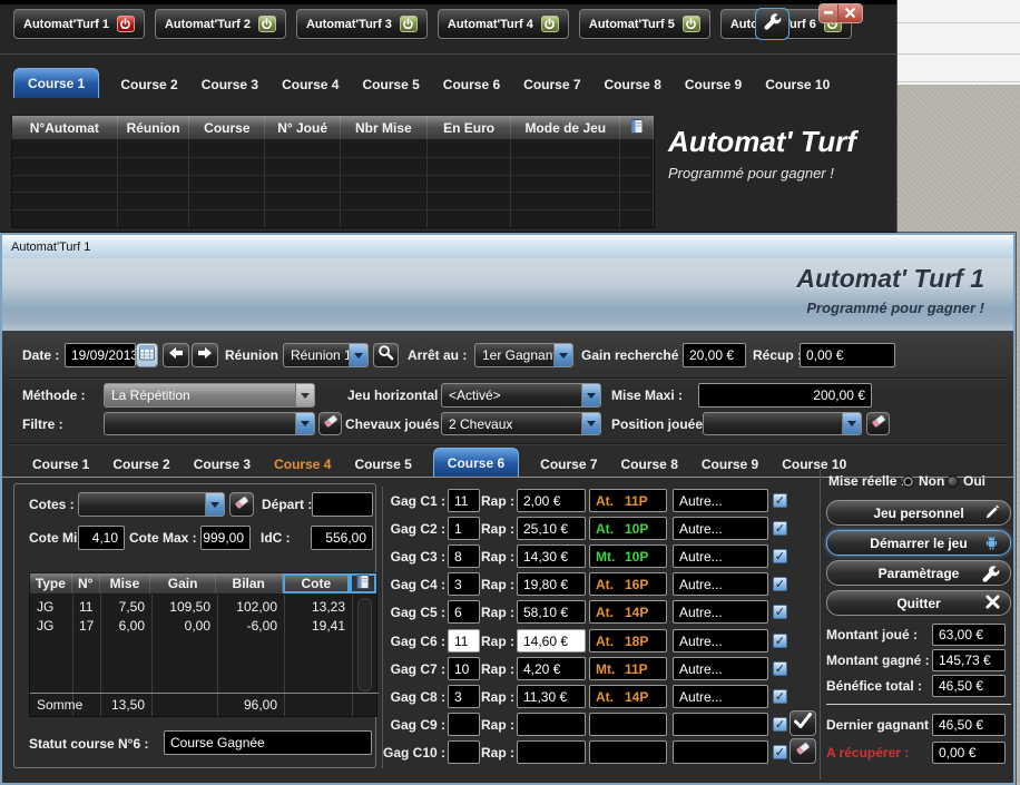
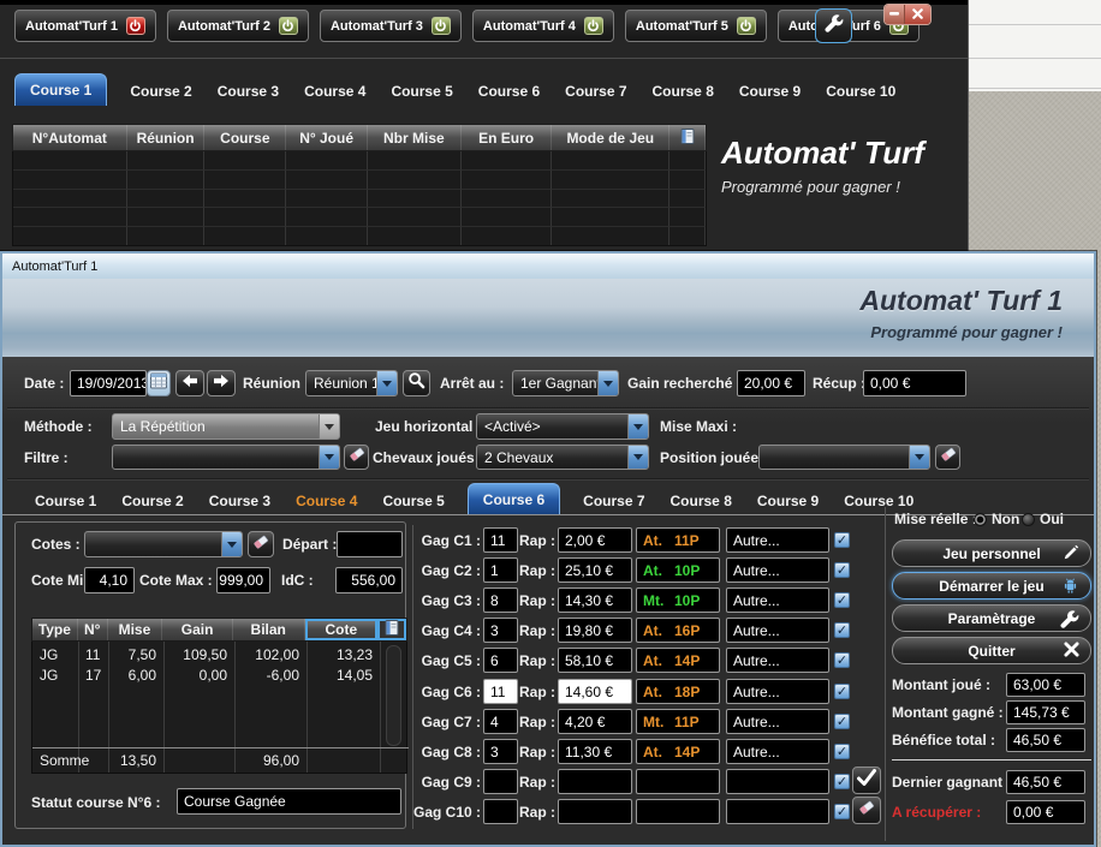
  Automat'Turf 1
  Automat'Turf 2
  Automat'Turf 3
  Automat'Turf 4
  Automat'Turf 5
  Course 1
  Course 2
  Course 3
  Course 4
  Course 5
  Course 6
  Course 7
  Course 8
  Course 9
  Course 10
  N°Automat
  Réunion
  Course
  N° Joué
  Nbr Mise
  En Euro
  Mode de Jeu
  Automat' Turf
  Programmé pour gagner !
  Automat'Turf 1
  Automat' Turf 1
  Programmé pour gagner !
  Date :
  19/09/2013
  Réunion
  Réunion
  Arrêt au :
  1er Gagnan
  Gain recherché
  20,00 €
  Récup
  0,00 €
  Méthode :
  La Répétition
  Jeu horizontal
  <Activé>
  Mise Maxi :
- 200,00 €
  Filtre :
  Chevaux joués
  2 Chevaux
  Position jouée
  Course 1
  Course 2
  Course 3
  Course 4
  Course 5
  Course 6
  Course 7
  Course 8
  Course 9
  Course 10
  Cotes :
  Départ :
  Cote Mi
  4,10
  Cote Max :
  999,00
  IdC :
  556,00
  Type
  N°
  Mise
  Gain
  Bilan
  Cote
  JG
  11
  7,50
  109,50
  102,00
  13,23
  JG
  17
  6,00
  0,00
  -6,00
- 19,41
+ 14,05
  Somm
  13,50
  96,00
  Statut course N°6 :
  Course Gagnée
  Mise réelle
  Non
  Oui
  Jeu personnel
  Démarrer le jeu
  Paramètrage
  Quitter
  Montant joué :
  63,00 €
  Montant gagné :
  145,73 €
  Bénéfice total :
  46,50 €
  Dernier gagnant
  46,50 €
  A récupérer :
  0,00 €
  Gag C1 :
  11
  Rap :
  2,00 €
  At.
  11P
  Autre...
  ✓
  Gag C2 :
  1
  Rap :
  25,10 €
  At.
  10P
  Autre...
  ✓
  Gag C3 :
  8
  Rap :
  14,30 €
  Mt.
  10P
  Autre...
  ✓
  Gag C4 :
  3
  Rap :
  19,80 €
  At.
  16P
  Autre...
  ✓
  Gag C5 :
  6
  Rap :
  58,10 €
  At.
  14P
  Autre...
  ✓
  Gag C6 :
  11
  Rap :
  14,60 €
  At.
  18P
  Autre...
  ✓
  Gag C7 :
- 10
+ 4
  Rap :
  4,20 €
  Mt.
  11P
  Autre...
  ✓
  Gag C8 :
  3
  Rap :
  11,30 €
  At.
  14P
  Autre...
  ✓
  Gag C9 :
  Rap :
  ✓
  Gag C10 :
  Rap :
  ✓
